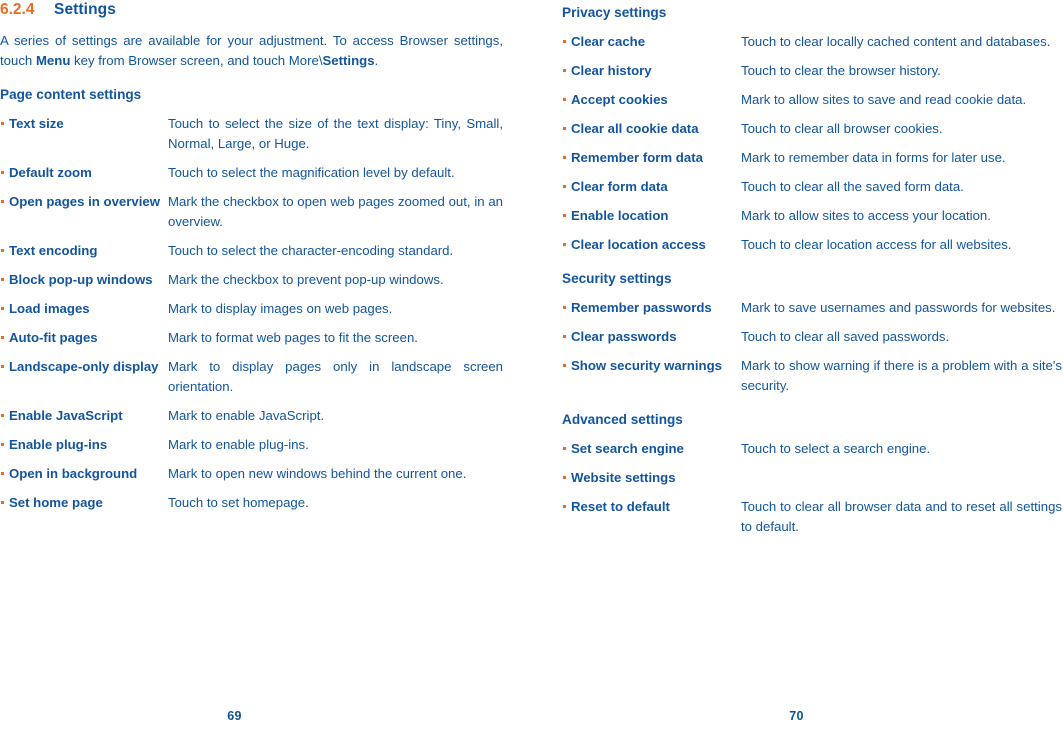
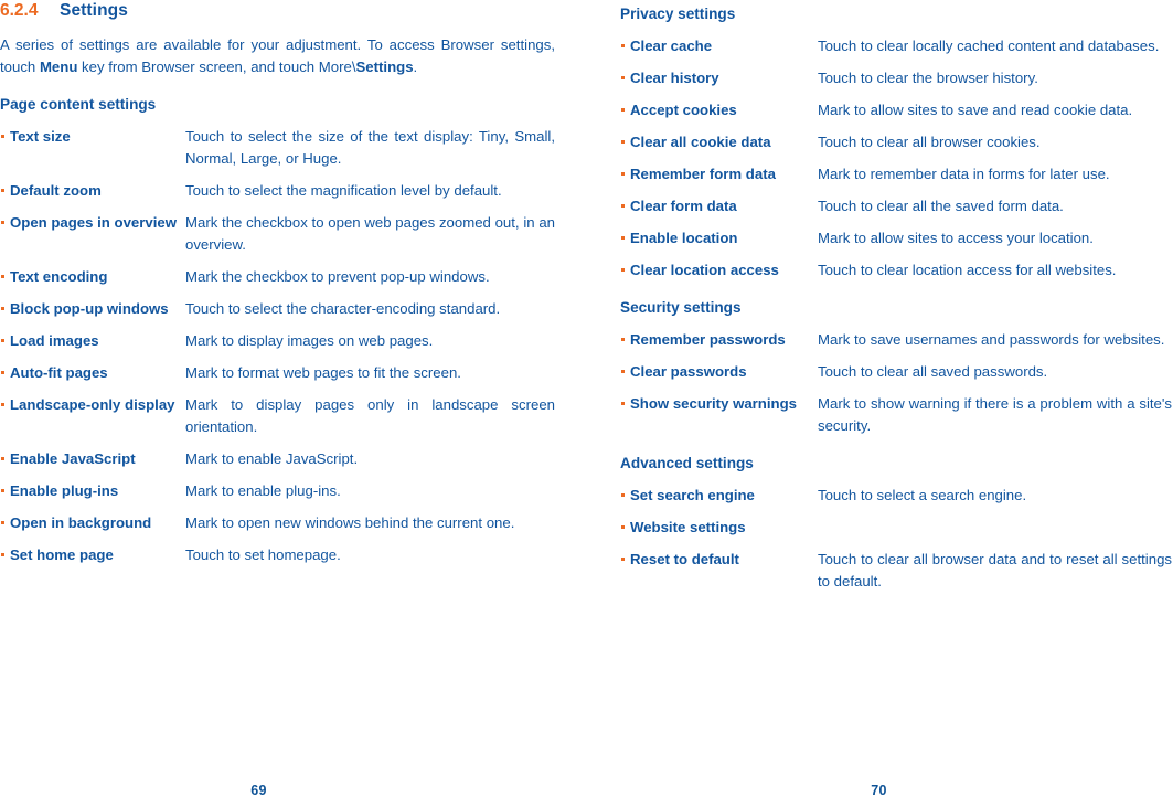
  6.2.4
  Settings
  A series of settings are available for your adjustment. To access Browser settings, touch Menu key from Browser screen, and touch More\Settings.
  Page content settings
  Text size
  Touch to select the size of the text display: Tiny, Small, Normal, Large, or Huge.
  Default zoom
  Touch to select the magnification level by default.
  Open pages in overview
  Mark the checkbox to open web pages zoomed out, in an overview.
  Text encoding
- Touch to select the character-encoding standard.
+ Mark the checkbox to prevent pop-up windows.
  Block pop-up windows
- Mark the checkbox to prevent pop-up windows.
+ Touch to select the character-encoding standard.
  Load images
  Mark to display images on web pages.
  Auto-fit pages
  Mark to format web pages to fit the screen.
  Landscape-only display
  Mark to display pages only in landscape screen orientation.
  Enable JavaScript
  Mark to enable JavaScript.
  Enable plug-ins
  Mark to enable plug-ins.
  Open in background
  Mark to open new windows behind the current one.
  Set home page
  Touch to set homepage.
  69
  Privacy settings
  Clear cache
  Touch to clear locally cached content and databases.
  Clear history
  Touch to clear the browser history.
  Accept cookies
  Mark to allow sites to save and read cookie data.
  Clear all cookie data
  Touch to clear all browser cookies.
  Remember form data
  Mark to remember data in forms for later use.
  Clear form data
  Touch to clear all the saved form data.
  Enable location
  Mark to allow sites to access your location.
  Clear location access
  Touch to clear location access for all websites.
  Security settings
  Remember passwords
  Mark to save usernames and passwords for websites.
  Clear passwords
  Touch to clear all saved passwords.
  Show security warnings
  Mark to show warning if there is a problem with a site's security.
  Advanced settings
  Set search engine
  Touch to select a search engine.
  Website settings
  Reset to default
  Touch to clear all browser data and to reset all settings to default.
  70
